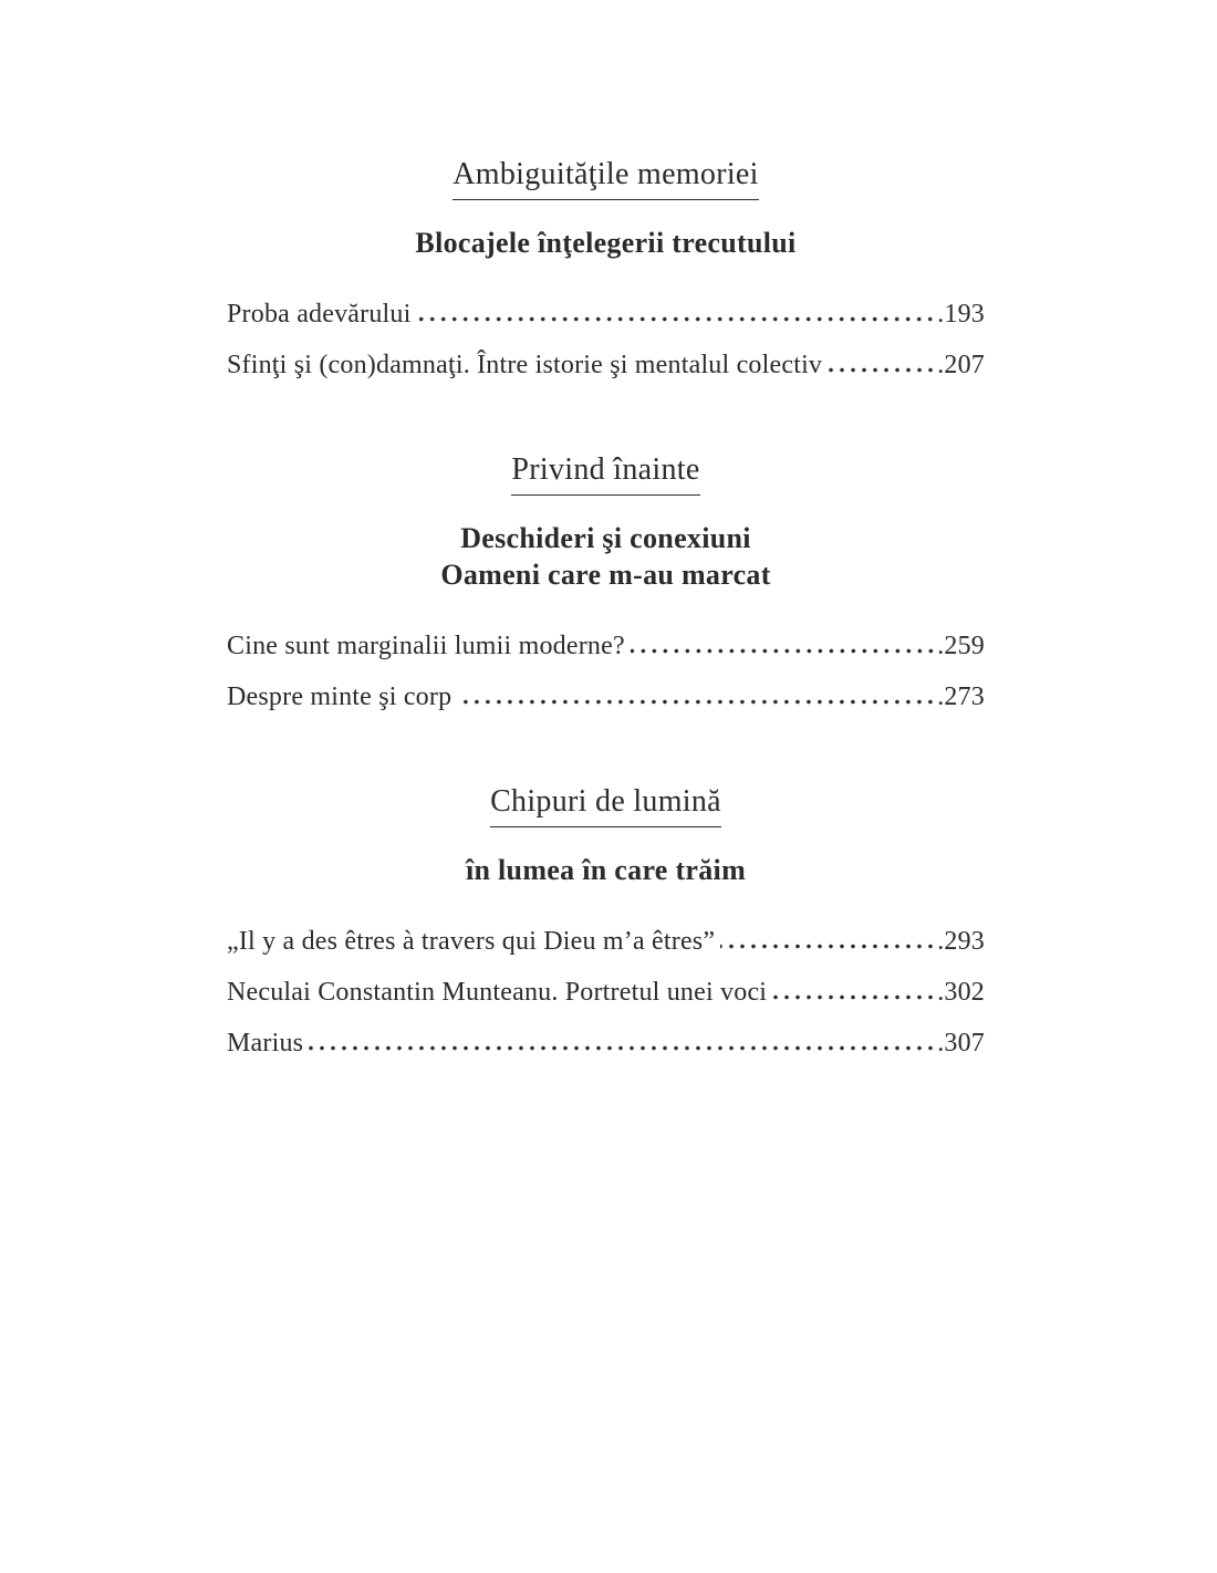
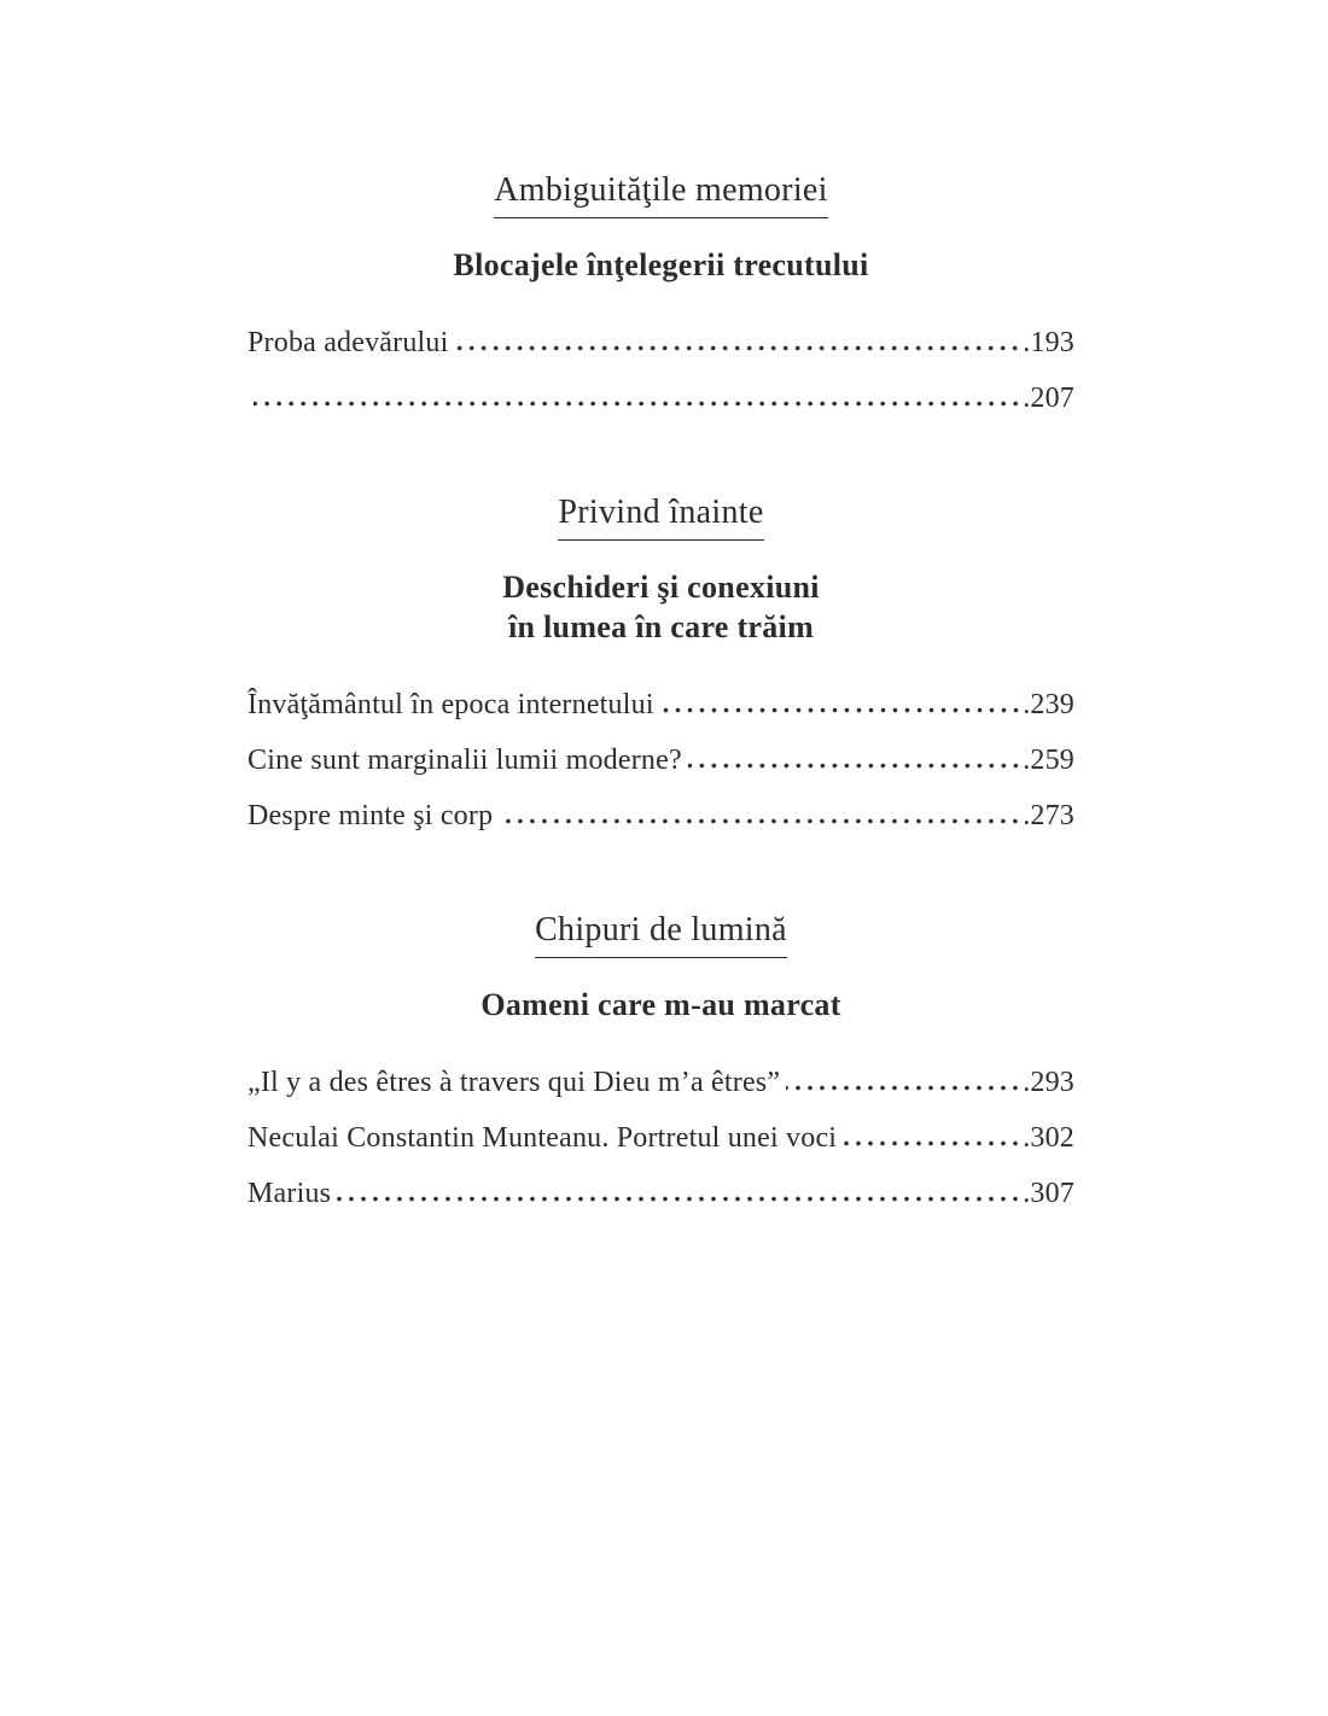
  Ambiguităţile memoriei
  Blocajele înţelegerii trecutului
  Proba adevărului
  .193
- Sfinţi şi (con)damnaţi. Între istorie şi mentalul colectiv
  .207
  Privind înainte
  Deschideri şi conexiuni
- Oameni care m-au marcat
+ în lumea în care trăim
+ Învăţământul în epoca internetului
+ .239
  Cine sunt marginalii lumii moderne?
  .259
  Despre minte şi corp
  .273
  Chipuri de lumină
- în lumea în care trăim
+ Oameni care m-au marcat
  „Il y a des êtres à travers qui Dieu m’a êtres”
  .293
  Neculai Constantin Munteanu. Portretul unei voci
  .302
  Marius
  .307
